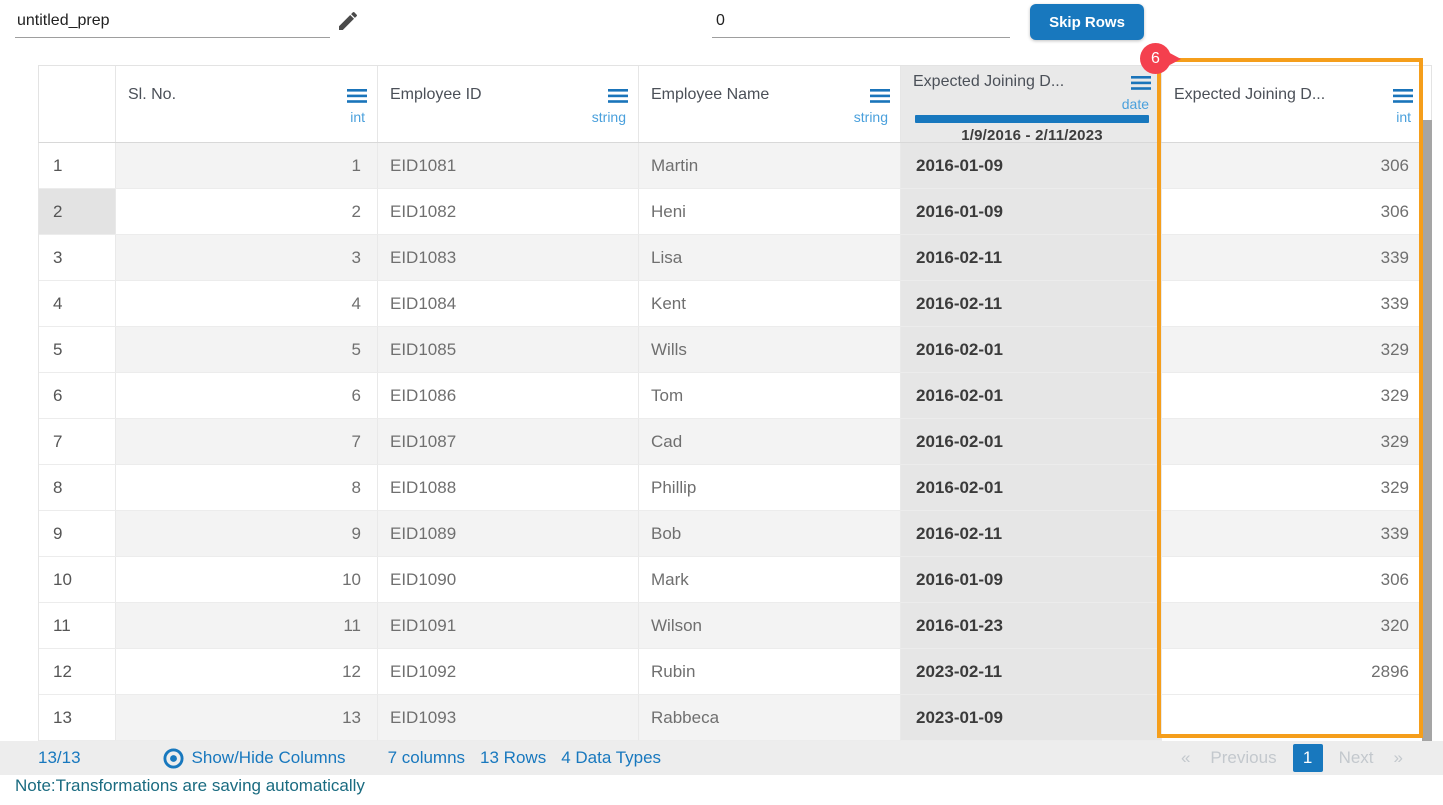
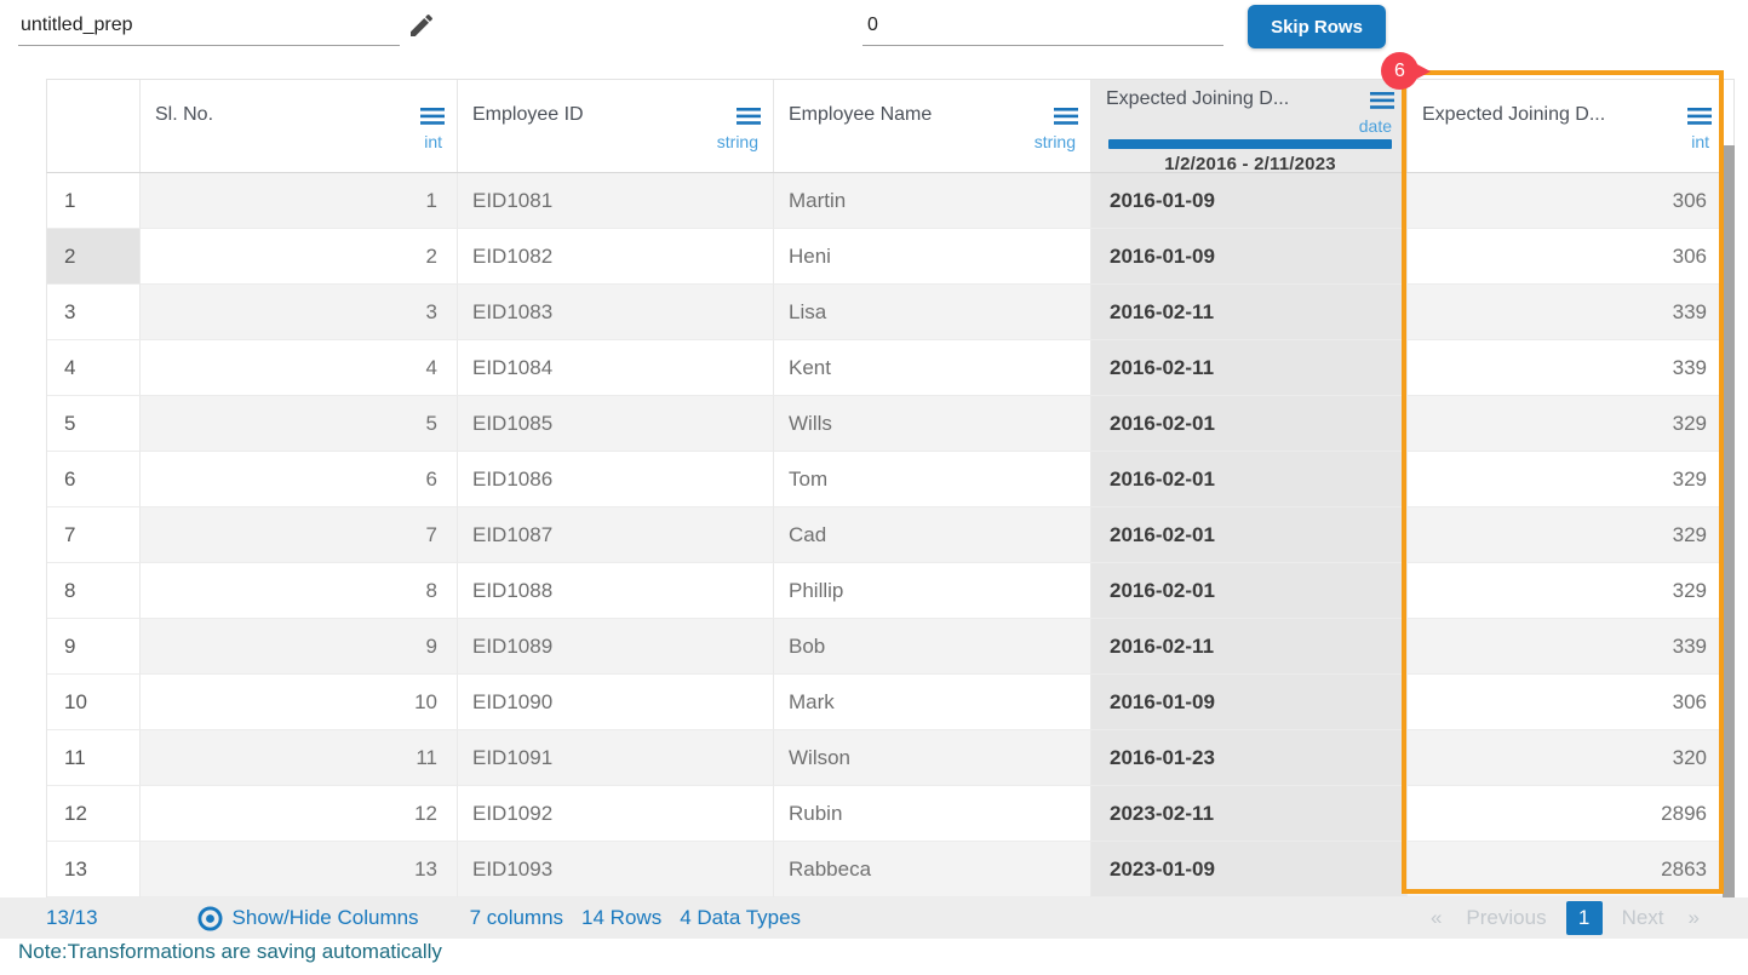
  untitled_prep
  0
  Skip Rows
  Sl. No.
  int
  Employee ID
  string
  Employee Name
  string
  Expected Joining D...
  date
- 1/9/2016 - 2/11/2023
+ 1/2/2016 - 2/11/2023
  Expected Joining D...
  int
  1
  1
  EID1081
  Martin
  2016-01-09
  306
  2
  2
  EID1082
  Heni
  2016-01-09
  306
  3
  3
  EID1083
  Lisa
  2016-02-11
  339
  4
  4
  EID1084
  Kent
  2016-02-11
  339
  5
  5
  EID1085
  Wills
  2016-02-01
  329
  6
  6
  EID1086
  Tom
  2016-02-01
  329
  7
  7
  EID1087
  Cad
  2016-02-01
  329
  8
  8
  EID1088
  Phillip
  2016-02-01
  329
  9
  9
  EID1089
  Bob
  2016-02-11
  339
  10
  10
  EID1090
  Mark
  2016-01-09
  306
  11
  11
  EID1091
  Wilson
  2016-01-23
  320
  12
  12
  EID1092
  Rubin
  2023-02-11
  2896
  13
  13
  EID1093
  Rabbeca
  2023-01-09
+ 2863
  6
  13/13
  Show/Hide Columns
  7 columns
- 13 Rows
+ 14 Rows
  4 Data Types
  «
  Previous
  1
  Next
  »
  Note:Transformations are saving automatically
